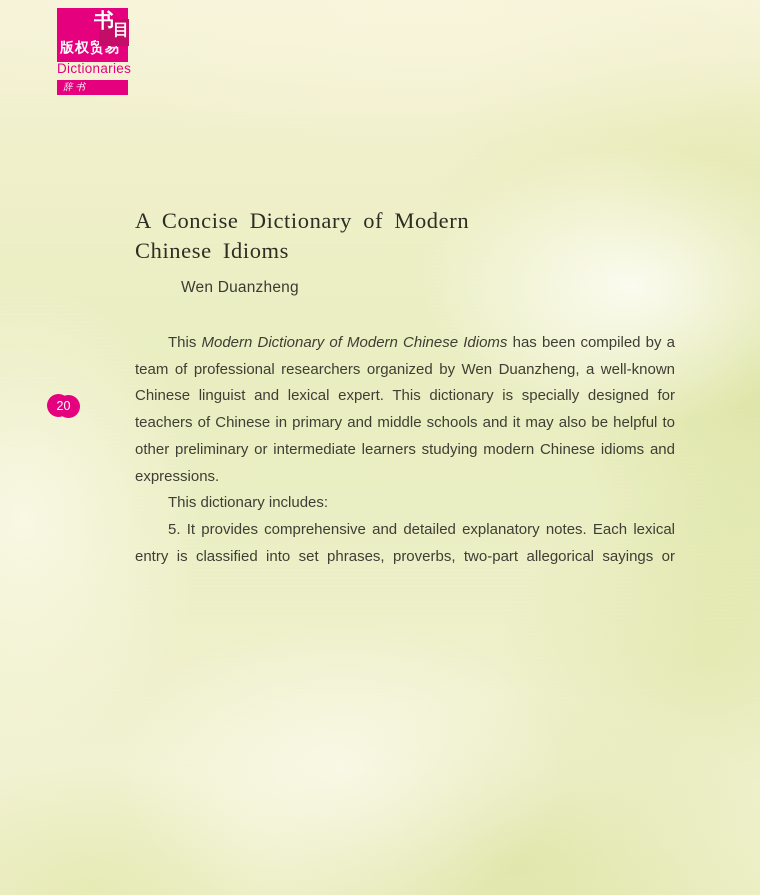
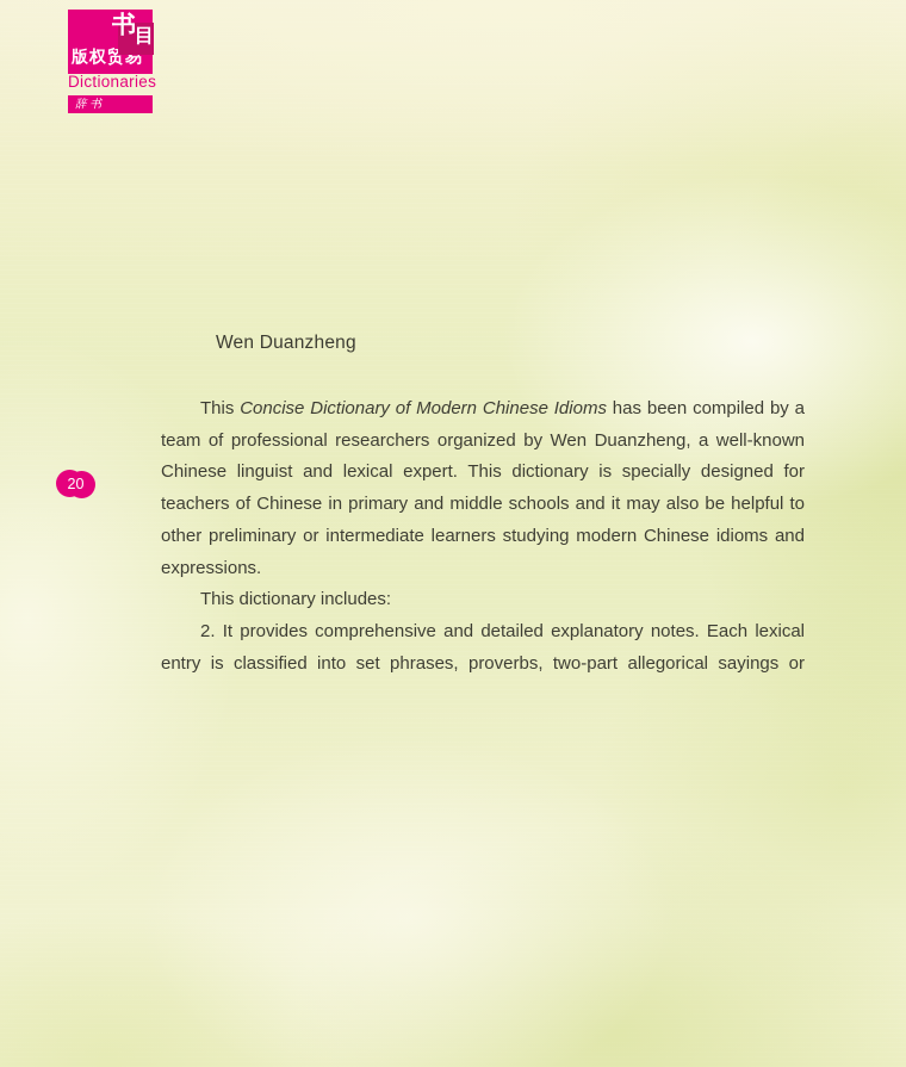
  版权贸易
  书
  目
  Dictionaries
  辞书
  20
- A Concise Dictionary of Modern
- Chinese Idioms
  Wen Duanzheng
- This Modern Dictionary of Modern Chinese Idioms has been compiled by a team of professional researchers organized by Wen Duanzheng, a well-known Chinese linguist and lexical expert. This dictionary is specially designed for teachers of Chinese in primary and middle schools and it may also be helpful to other preliminary or intermediate learners studying modern Chinese idioms and expressions.
+ This Concise Dictionary of Modern Chinese Idioms has been compiled by a team of professional researchers organized by Wen Duanzheng, a well-known Chinese linguist and lexical expert. This dictionary is specially designed for teachers of Chinese in primary and middle schools and it may also be helpful to other preliminary or intermediate learners studying modern Chinese idioms and expressions.
  This dictionary includes:
- 5. It provides comprehensive and detailed explanatory notes. Each lexical entry is classified into set phrases, proverbs, two-part allegorical sayings or
+ 2. It provides comprehensive and detailed explanatory notes. Each lexical entry is classified into set phrases, proverbs, two-part allegorical sayings or
